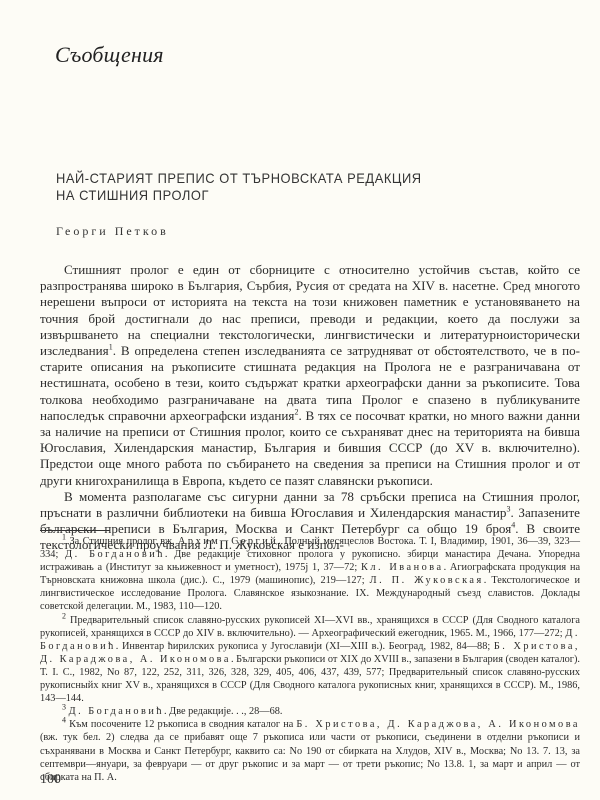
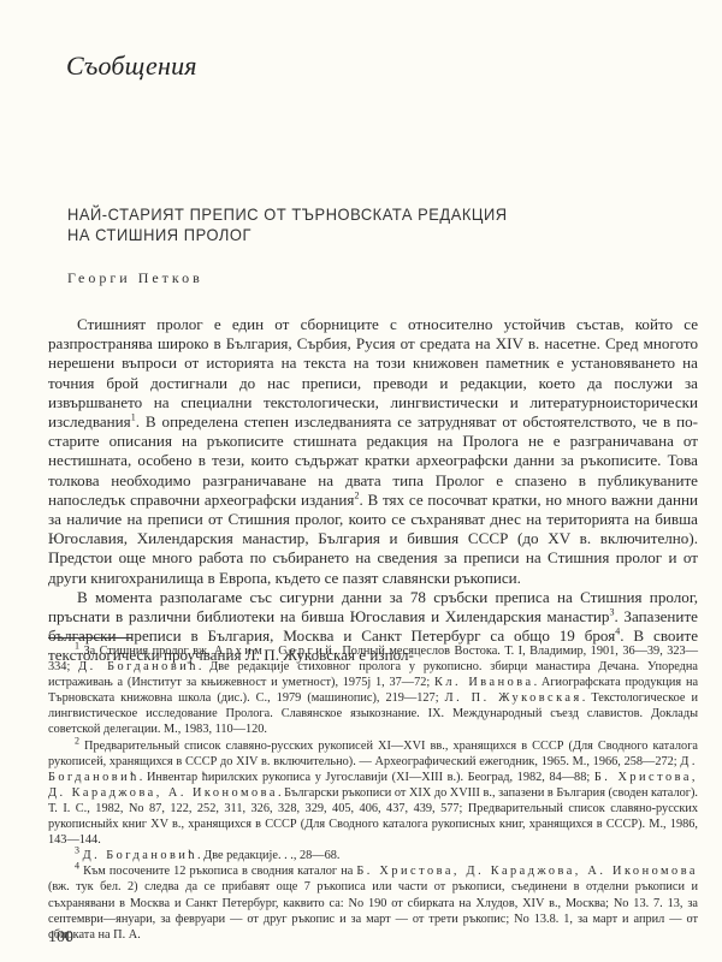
  Съобщения
  НАЙ-СТАРИЯТ ПРЕПИС ОТ ТЪРНОВСКАТА РЕДАКЦИЯ
  НА СТИШНИЯ ПРОЛОГ
  Георги Петков
  Стишният пролог е един от сборниците с относително устойчив състав, който се разпространява широко в България, Сърбия, Русия от средата на XIV в. насетне. Сред многото нерешени въпроси от историята на текста на този книжовен паметник е установяването на точния брой достигнали до нас преписи, преводи и редакции, което да послужи за извършването на специални текстологически, лингвистически и литературноисторически изследвания1. В определена степен изследванията се затрудняват от обстоятелството, че в по-старите описания на ръкописите стишната редакция на Пролога не е разграничавана от нестишната, особено в тези, които съдържат кратки археографски данни за ръкописите. Това толкова необходимо разграничаване на двата типа Пролог е спазено в публикуваните напоследък справочни археографски издания2. В тях се посочват кратки, но много важни данни за наличие на преписи от Стишния пролог, които се съхраняват днес на територията на бивша Югославия, Хилендарския манастир, България и бившия СССР (до XV в. включително). Предстои още много работа по събирането на сведения за преписи на Стишния пролог и от други книгохранилища в Европа, където се пазят славянски ръкописи.
  В момента разполагаме със сигурни данни за 78 сръбски преписа на Стишния пролог, пръснати в различни библиотеки на бивша Югославия и Хилендарския манастир3. Запазените български преписи в България, Москва и Санкт Петербург са общо 19 броя4. В своите текстологически проучвания Л. П. Жуковская е изпол-
  1 За Стишния пролог вж. Архим. Сергий. Полный месяцеслов Востока. Т. I, Владимир, 1901, 36—39, 323—334; Д. Богдановић. Две редакцијe стиховног пролога у рукописно. збирци манастира Дечана. Упоредна истраживањ а (Институт за књижевност и уметност), 1975j 1, 37—72; Кл. Иванова. Агиографската продукция на Търновската книжовна школа (дис.). С., 1979 (машинопис), 219—127; Л. П. Жуковская. Текстологическое и лингвистическое исследование Пролога. Славянское языкознание. IX. Международный съезд славистов. Доклады советской делегации. М., 1983, 110—120.
- 2 Предварительный список славяно-русских рукописей XI—XVI вв., хранящихся в СССР (Для Сводного каталога рукописей, хранящихся в СССР до XIV в. включительно). — Археографический ежегодник, 1965. М., 1966, 177—272; Д. Богдановић. Инвентар ћирилских рукописа у Југославији (XI—XIII в.). Београд, 1982, 84—88; Б. Христова, Д. Караджова, А. Икономова. Български ръкописи от XIX до XVIII в., запазени в България (своден каталог). Т. I. С., 1982, No 87, 122, 252, 311, 326, 328, 329, 405, 406, 437, 439, 577; Предварительный список славяно-русских рукописныйх книг XV в., хранящихся в СССР (Для Сводного каталога рукописных книг, хранящихся в СССР). М., 1986, 143—144.
+ 2 Предварительный список славяно-русских рукописей XI—XVI вв., хранящихся в СССР (Для Сводного каталога рукописей, хранящихся в СССР до XIV в. включительно). — Археографический ежегодник, 1965. М., 1966, 258—272; Д. Богдановић. Инвентар ћирилских рукописа у Југославији (XI—XIII в.). Београд, 1982, 84—88; Б. Христова, Д. Караджова, А. Икономова. Български ръкописи от XIX до XVIII в., запазени в България (своден каталог). Т. I. С., 1982, No 87, 122, 252, 311, 326, 328, 329, 405, 406, 437, 439, 577; Предварительный список славяно-русских рукописныйх книг XV в., хранящихся в СССР (Для Сводного каталога рукописных книг, хранящихся в СССР). М., 1986, 143—144.
  3 Д. Богдановић. Две редакцијe. . ., 28—68.
  4 Към посочените 12 ръкописа в сводния каталог на Б. Христова, Д. Караджова, А. Икономова (вж. тук бел. 2) следва да се прибавят още 7 ръкописа или части от ръкописи, съединени в отделни ръкописи и съхранявани в Москва и Санкт Петербург, каквито са: No 190 от сбирката на Хлудов, XIV в., Москва; No 13. 7. 13, за септември—януари, за февруари — от друг ръкопис и за март — от трети ръкопис; No 13.8. 1, за март и април — от сбирката на П. А.
  100
